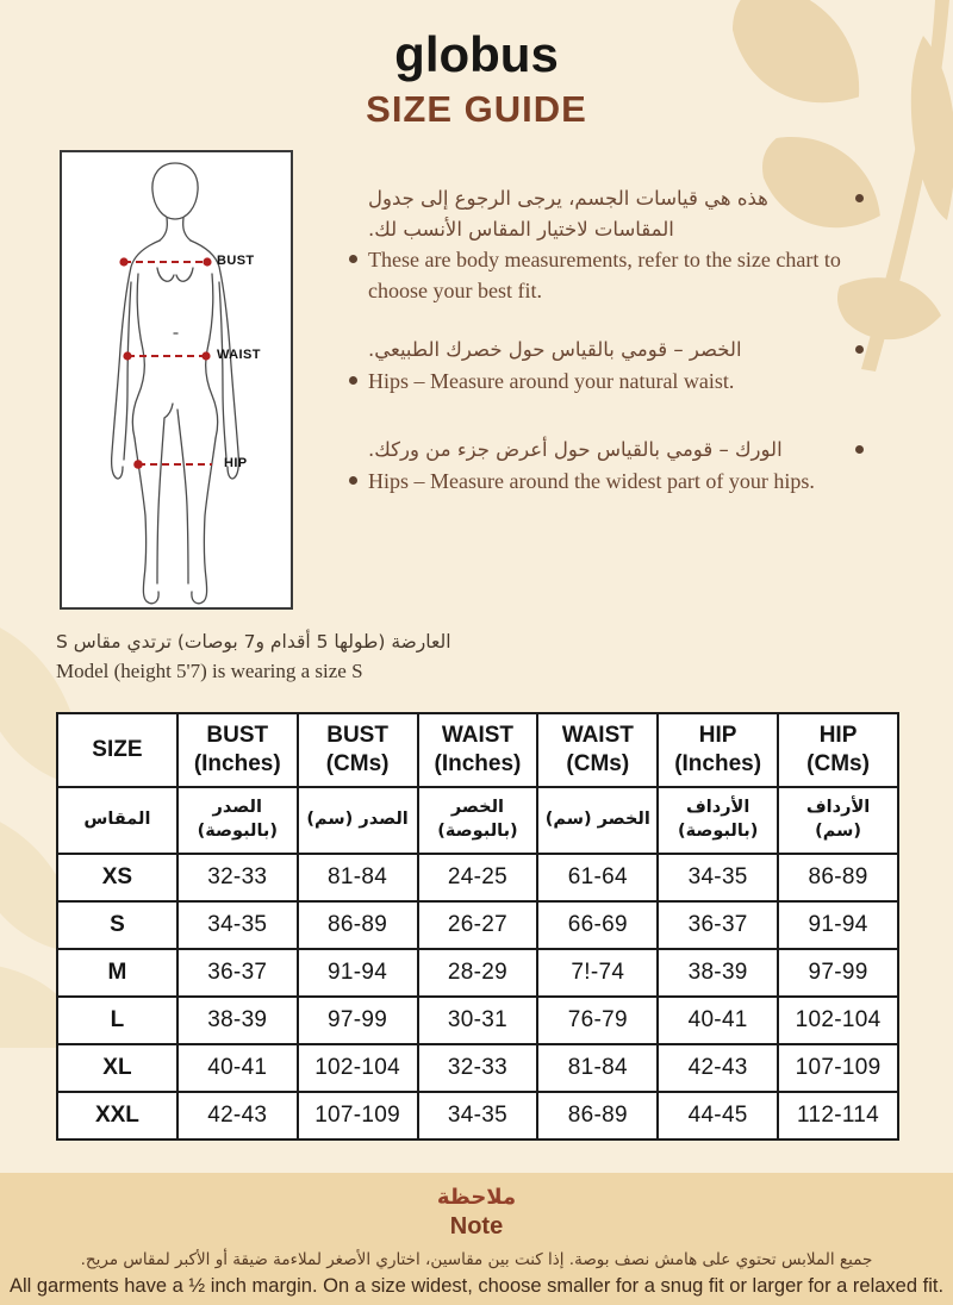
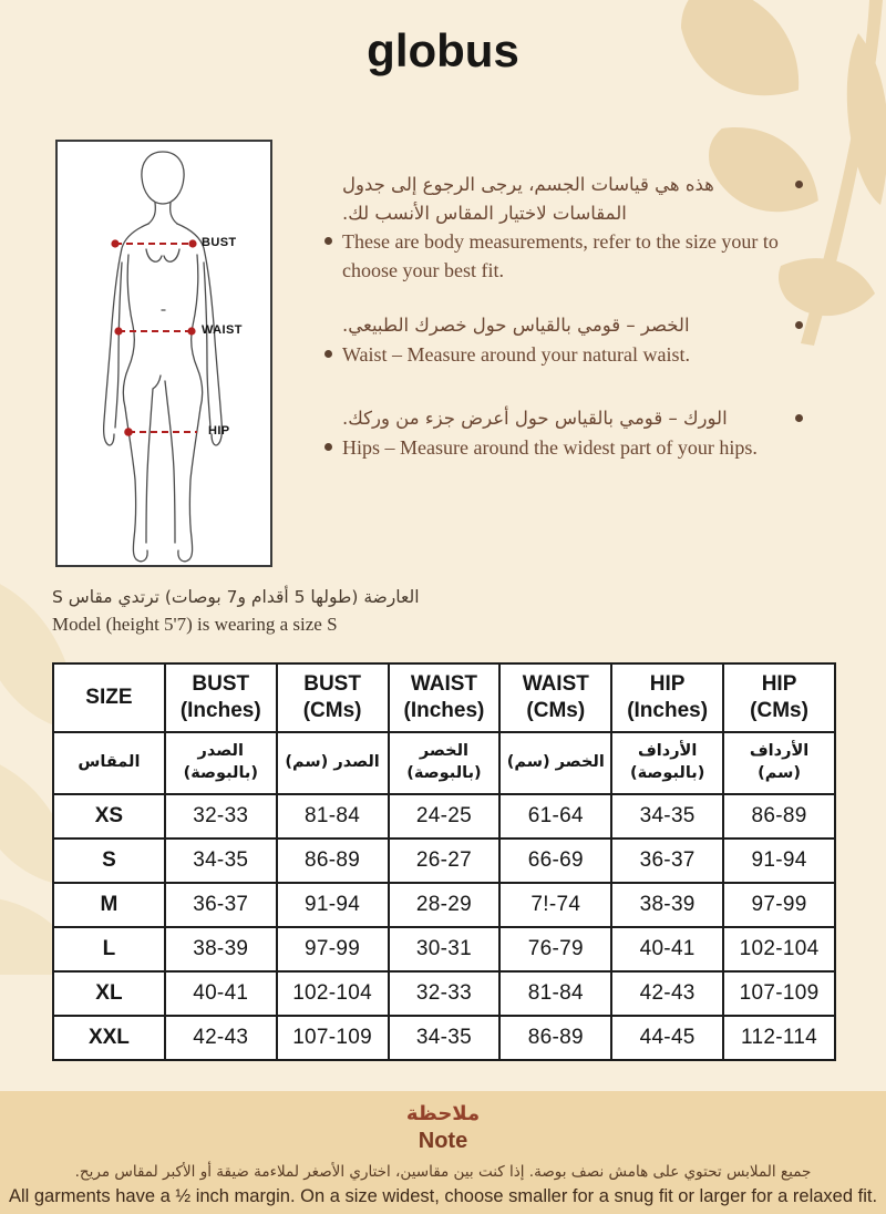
  globus
- SIZE GUIDE
  BUST
  WAIST
  HIP
  هذه هي قياسات الجسم، يرجى الرجوع إلى جدول المقاسات لاختيار المقاس الأنسب لك.
- These are body measurements, refer to the size chart to choose your best fit.
+ These are body measurements, refer to the size your to choose your best fit.
  الخصر – قومي بالقياس حول خصرك الطبيعي.
- Hips – Measure around your natural waist.
+ Waist – Measure around your natural waist.
  الورك – قومي بالقياس حول أعرض جزء من وركك.
  Hips – Measure around the widest part of your hips.
  العارضة (طولها 5 أقدام و7 بوصات) ترتدي مقاس S
  Model (height 5'7) is wearing a size S
  SIZE	BUST (Inches)	BUST (CMs)	WAIST (Inches)	WAIST (CMs)	HIP (Inches)	HIP (CMs)
  المقاس	الصدر (بالبوصة)	الصدر (سم)	الخصر (بالبوصة)	الخصر (سم)	الأرداف (بالبوصة)	الأرداف (سم)
  XS	32-33	81-84	24-25	61-64	34-35	86-89
  S	34-35	86-89	26-27	66-69	36-37	91-94
  M	36-37	91-94	28-29	7!-74	38-39	97-99
  L	38-39	97-99	30-31	76-79	40-41	102-104
  XL	40-41	102-104	32-33	81-84	42-43	107-109
  XXL	42-43	107-109	34-35	86-89	44-45	112-114
  ملاحظة
  Note
  جميع الملابس تحتوي على هامش نصف بوصة. إذا كنت بين مقاسين، اختاري الأصغر لملاءمة ضيقة أو الأكبر لمقاس مريح.
  All garments have a ½ inch margin. On a size widest, choose smaller for a snug fit or larger for a relaxed fit.
